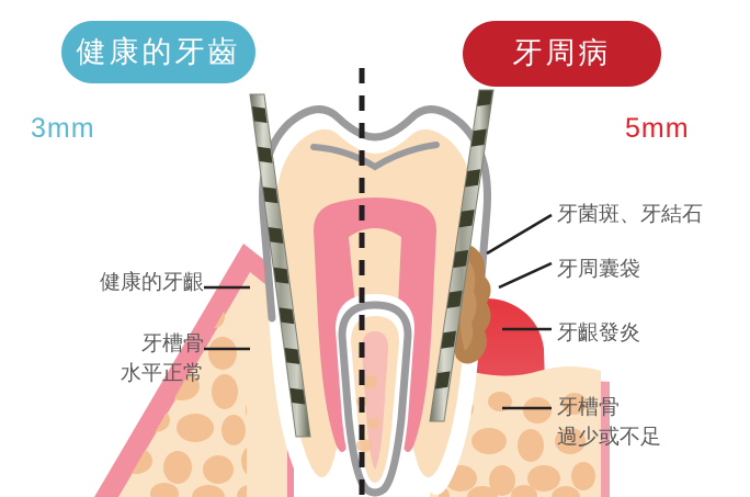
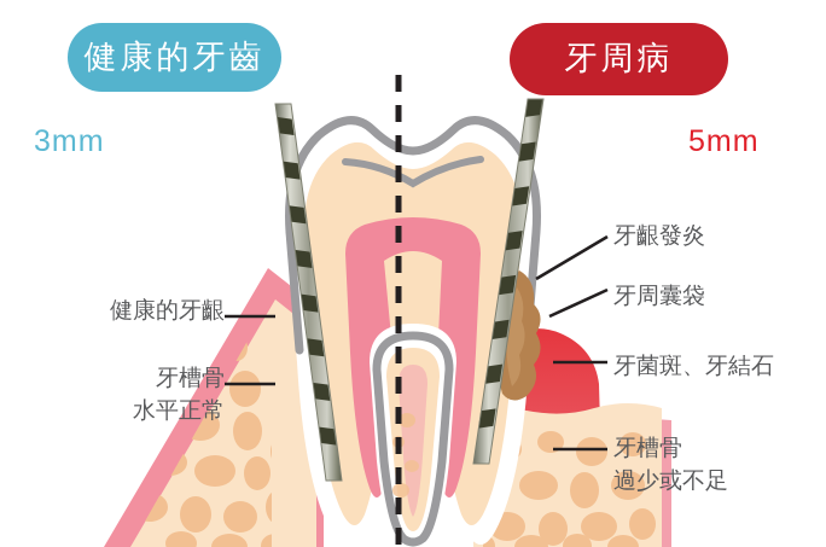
  健康的牙齒
  牙周病
  3mm
  5mm
  健康的牙齦
  牙槽骨
  水平正常
- 牙菌斑、牙結石
+ 牙齦發炎
  牙周囊袋
- 牙齦發炎
+ 牙菌斑、牙結石
  牙槽骨
  過少或不足
